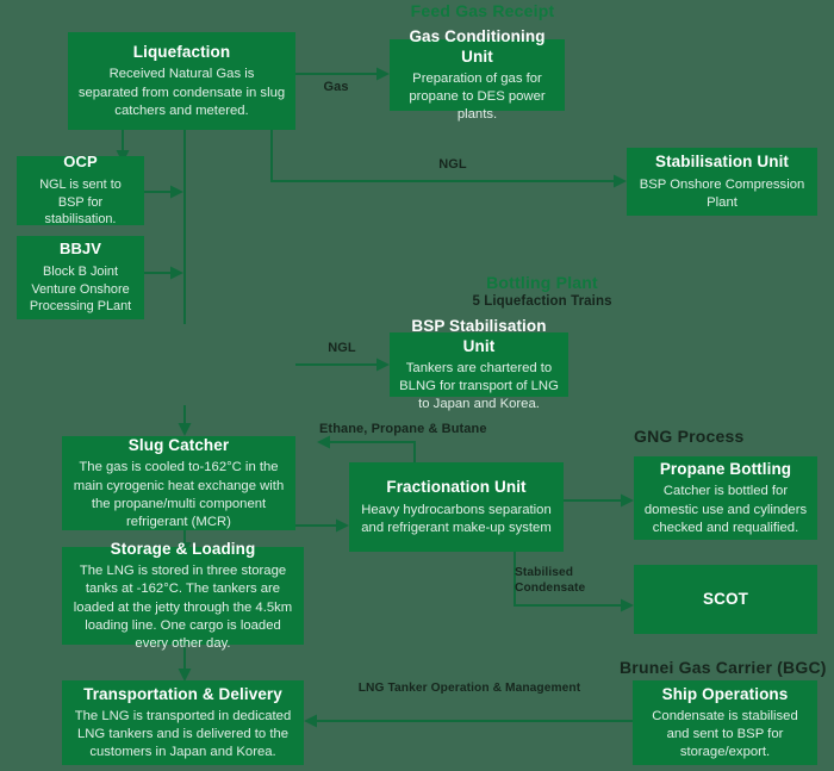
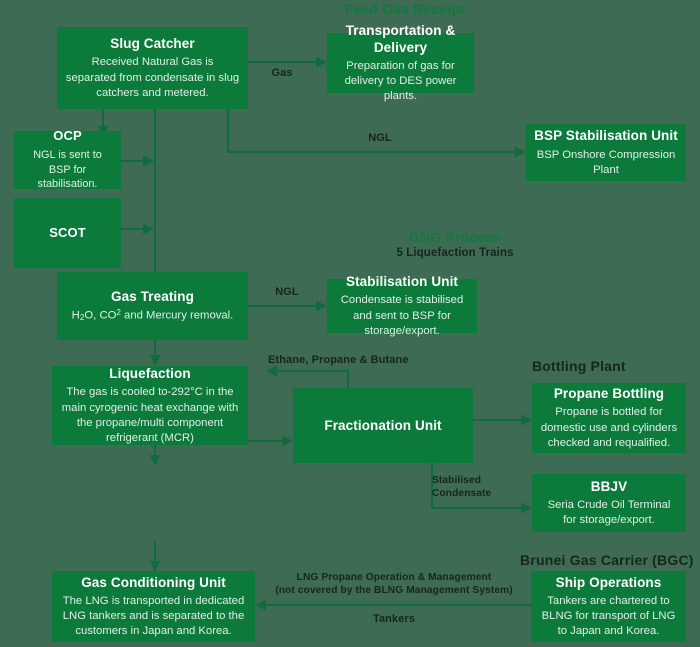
  Feed Gas Receipt
- Bottling Plant
+ GNG Process
  5 Liquefaction Trains
- GNG Process
+ Bottling Plant
  Brunei Gas Carrier (BGC)
- Liquefaction
+ Slug Catcher
  Received Natural Gas is separated from condensate in slug catchers and metered.
- Gas Conditioning Unit
+ Transportation & Delivery
- Preparation of gas for propane to DES power plants.
+ Preparation of gas for delivery to DES power plants.
  OCP
  NGL is sent to BSP for stabilisation.
- BBJV
+ SCOT
- Block B Joint Venture Onshore Processing PLant
- Stabilisation Unit
+ BSP Stabilisation Unit
  BSP Onshore Compression Plant
+ Gas Treating
+ H2O, CO2 and Mercury removal.
- BSP Stabilisation Unit
+ Stabilisation Unit
- Tankers are chartered to BLNG for transport of LNG to Japan and Korea.
+ Condensate is stabilised and sent to BSP for storage/export.
- Slug Catcher
+ Liquefaction
- The gas is cooled to-162°C in the main cyrogenic heat exchange with the propane/multi component refrigerant (MCR)
+ The gas is cooled to-292°C in the main cyrogenic heat exchange with the propane/multi component refrigerant (MCR)
  Fractionation Unit
- Heavy hydrocarbons separation and refrigerant make-up system
  Propane Bottling
- Catcher is bottled for domestic use and cylinders checked and requalified.
+ Propane is bottled for domestic use and cylinders checked and requalified.
- Storage & Loading
- The LNG is stored in three storage tanks at -162°C. The tankers are loaded at the jetty through the 4.5km loading line. One cargo is loaded every other day.
- SCOT
+ BBJV
+ Seria Crude Oil Terminal for storage/export.
- Transportation & Delivery
+ Gas Conditioning Unit
- The LNG is transported in dedicated LNG tankers and is delivered to the customers in Japan and Korea.
+ The LNG is transported in dedicated LNG tankers and is separated to the customers in Japan and Korea.
  Ship Operations
- Condensate is stabilised and sent to BSP for storage/export.
+ Tankers are chartered to BLNG for transport of LNG to Japan and Korea.
  Gas
  NGL
  NGL
  Ethane, Propane & Butane
  Stabilised
  Condensate
- LNG Tanker Operation & Management
+ LNG Propane Operation & Management
+ (not covered by the BLNG Management System)
+ Tankers
